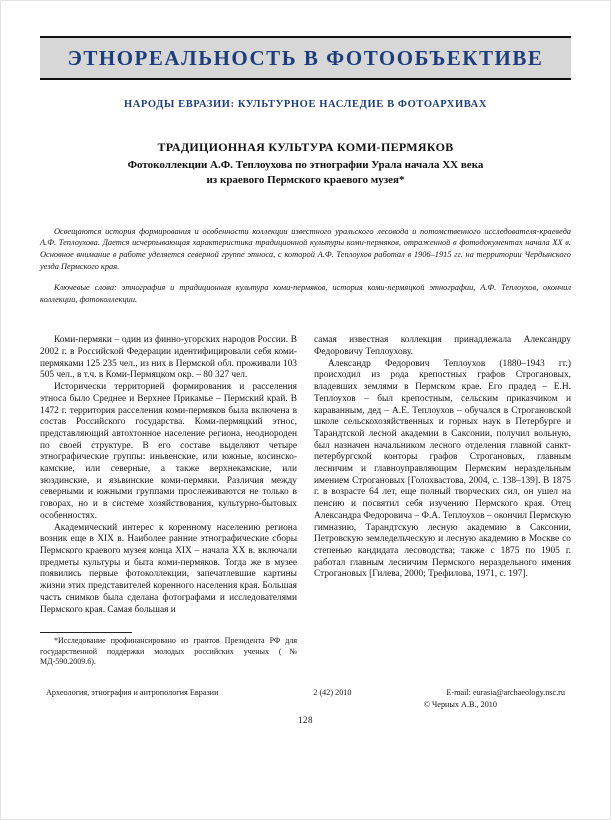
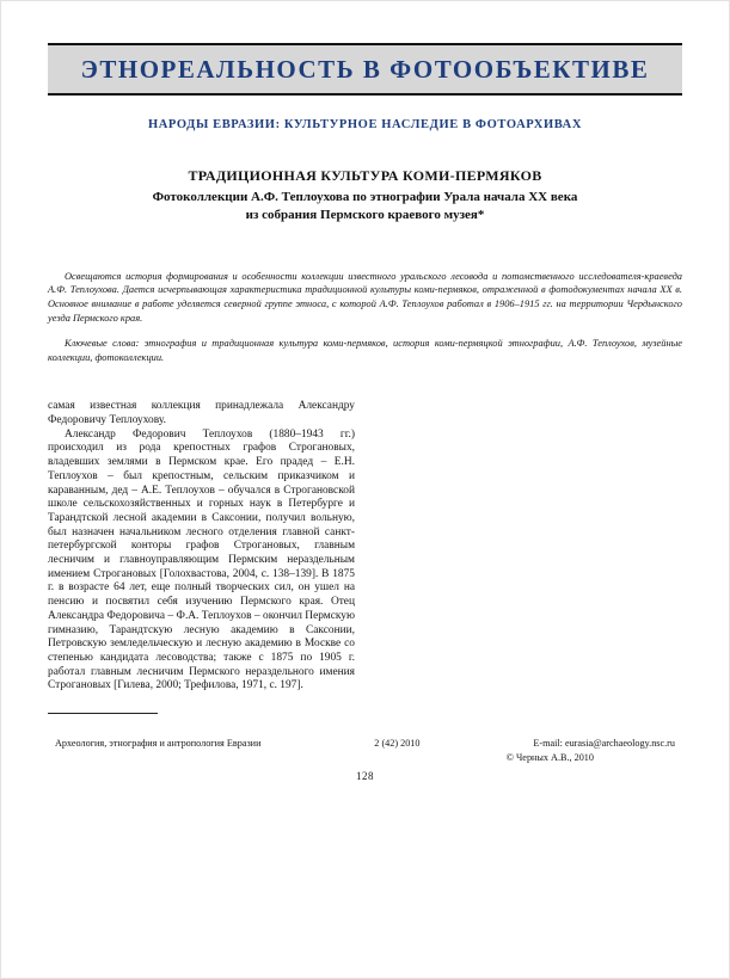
  ЭТНОРЕАЛЬНОСТЬ В ФОТООБЪЕКТИВЕ
  НАРОДЫ ЕВРАЗИИ: КУЛЬТУРНОЕ НАСЛЕДИЕ В ФОТОАРХИВАХ
  ТРАДИЦИОННАЯ КУЛЬТУРА КОМИ-ПЕРМЯКОВ
  Фотоколлекции А.Ф. Теплоухова по этнографии Урала начала XX века
- из краевого Пермского краевого музея*
+ из собрания Пермского краевого музея*
  Освещаются история формирования и особенности коллекции известного уральского лесовода и потомственного исследователя-краеведа А.Ф. Теплоухова. Дается исчерпывающая характеристика традиционной культуры коми-пермяков, отраженной в фотодокументах начала XX в. Основное внимание в работе уделяется северной группе этноса, с которой А.Ф. Теплоухов работал в 1906–1915 гг. на территории Чердынского уезда Пермского края.
- Ключевые слова: этнография и традиционная культура коми-пермяков, история коми-пермяцкой этнографии, А.Ф. Теплоухов, окончил коллекции, фотоколлекции.
+ Ключевые слова: этнография и традиционная культура коми-пермяков, история коми-пермяцкой этнографии, А.Ф. Теплоухов, музейные коллекции, фотоколлекции.
- Коми-пермяки – один из финно-угорских народов России. В 2002 г. в Российской Федерации идентифицировали себя коми-пермяками 125 235 чел., из них в Пермской обл. проживали 103 505 чел., в т.ч. в Коми-Пермяцком окр. – 80 327 чел.
- Исторически территорией формирования и расселения этноса было Среднее и Верхнее Прикамье – Пермский край. В 1472 г. территория расселения коми-пермяков была включена в состав Российского государства. Коми-пермяцкий этнос, представляющий автохтонное население региона, неоднороден по своей структуре. В его составе выделяют четыре этнографические группы: иньвенские, или южные, косинско-камские, или северные, а также верхнекамские, или зюздинские, и язьвинские коми-пермяки. Различия между северными и южными группами прослеживаются не только в говорах, но и в системе хозяйствования, культурно-бытовых особенностях.
- Академический интерес к коренному населению региона возник еще в XIX в. Наиболее ранние этнографические сборы Пермского краевого музея конца XIX – начала XX в. включали предметы культуры и быта коми-пермяков. Тогда же в музее появились первые фотоколлекции, запечатлевшие картины жизни этих представителей коренного населения края. Большая часть снимков была сделана фотографами и исследователями Пермского края. Самая большая и
  самая известная коллекция принадлежала Александру Федоровичу Теплоухову.
  Александр Федорович Теплоухов (1880–1943 гг.) происходил из рода крепостных графов Строгановых, владевших землями в Пермском крае. Его прадед – Е.Н. Теплоухов – был крепостным, сельским приказчиком и караванным, дед – А.Е. Теплоухов – обучался в Строгановской школе сельскохозяйственных и горных наук в Петербурге и Тарандтской лесной академии в Саксонии, получил вольную, был назначен начальником лесного отделения главной санкт-петербургской конторы графов Строгановых, главным лесничим и главноуправляющим Пермским нераздельным имением Строгановых [Голохвастова, 2004, с. 138–139]. В 1875 г. в возрасте 64 лет, еще полный творческих сил, он ушел на пенсию и посвятил себя изучению Пермского края. Отец Александра Федоровича – Ф.А. Теплоухов – окончил Пермскую гимназию, Тарандтскую лесную академию в Саксонии, Петровскую земледельческую и лесную академию в Москве со степенью кандидата лесоводства; также с 1875 по 1905 г. работал главным лесничим Пермского нераздельного имения Строгановых [Гилева, 2000; Трефилова, 1971, с. 197].
- *Исследование профинансировано из грантов Президента РФ для государственной поддержки молодых российских ученых (№ МД-590.2009.6).
  Археология, этнография и антропология Евразии
  2 (42) 2010
  E-mail: eurasia@archaeology.nsc.ru
  © Черных А.В., 2010
  128
